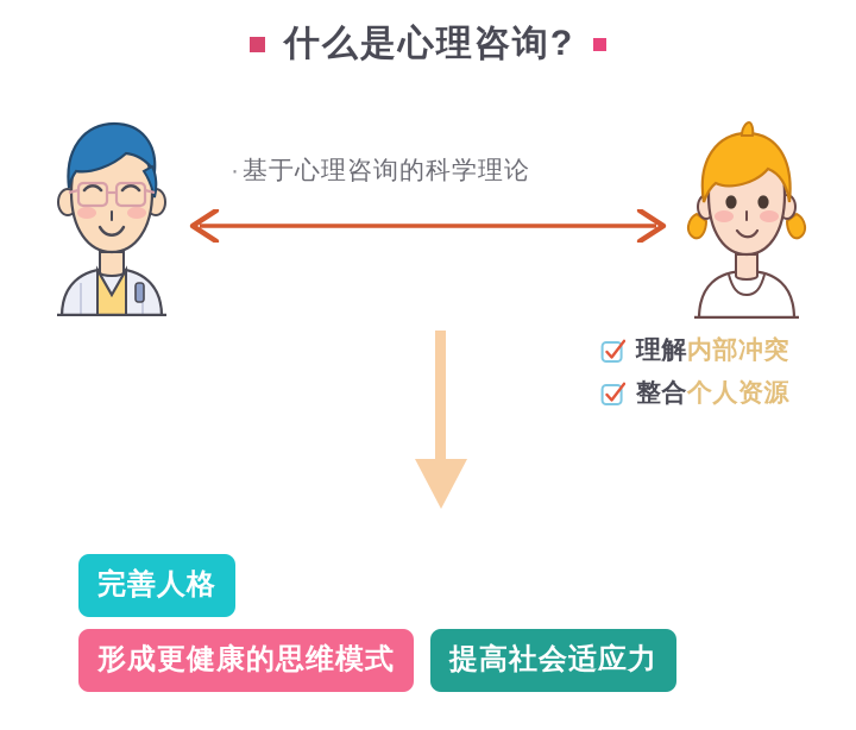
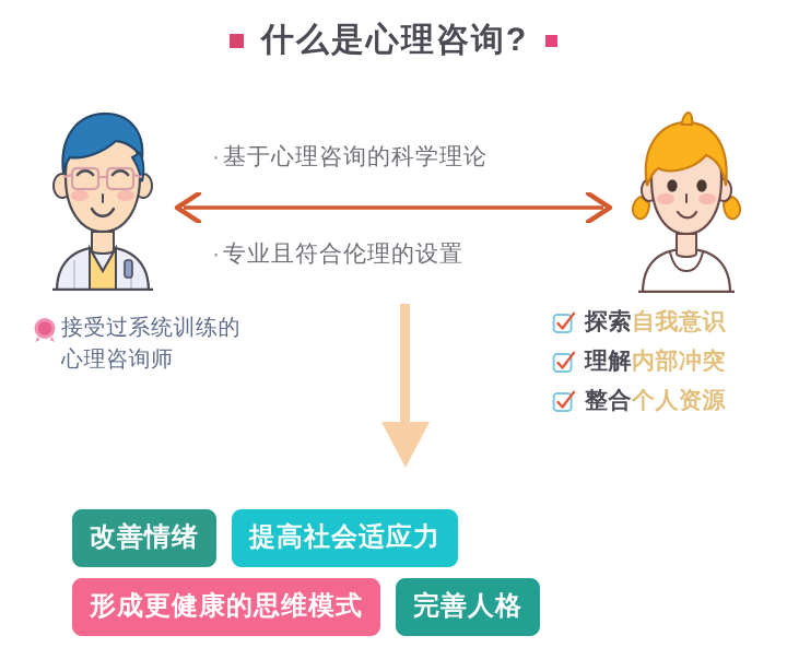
  什么是心理咨询?
  ·基于心理咨询的科学理论
+ ·专业且符合伦理的设置
+ 接受过系统训练的
+ 心理咨询师
+ 探索自我意识
  理解内部冲突
  整合个人资源
+ 改善情绪
- 完善人格
+ 提高社会适应力
  形成更健康的思维模式
- 提高社会适应力
+ 完善人格
